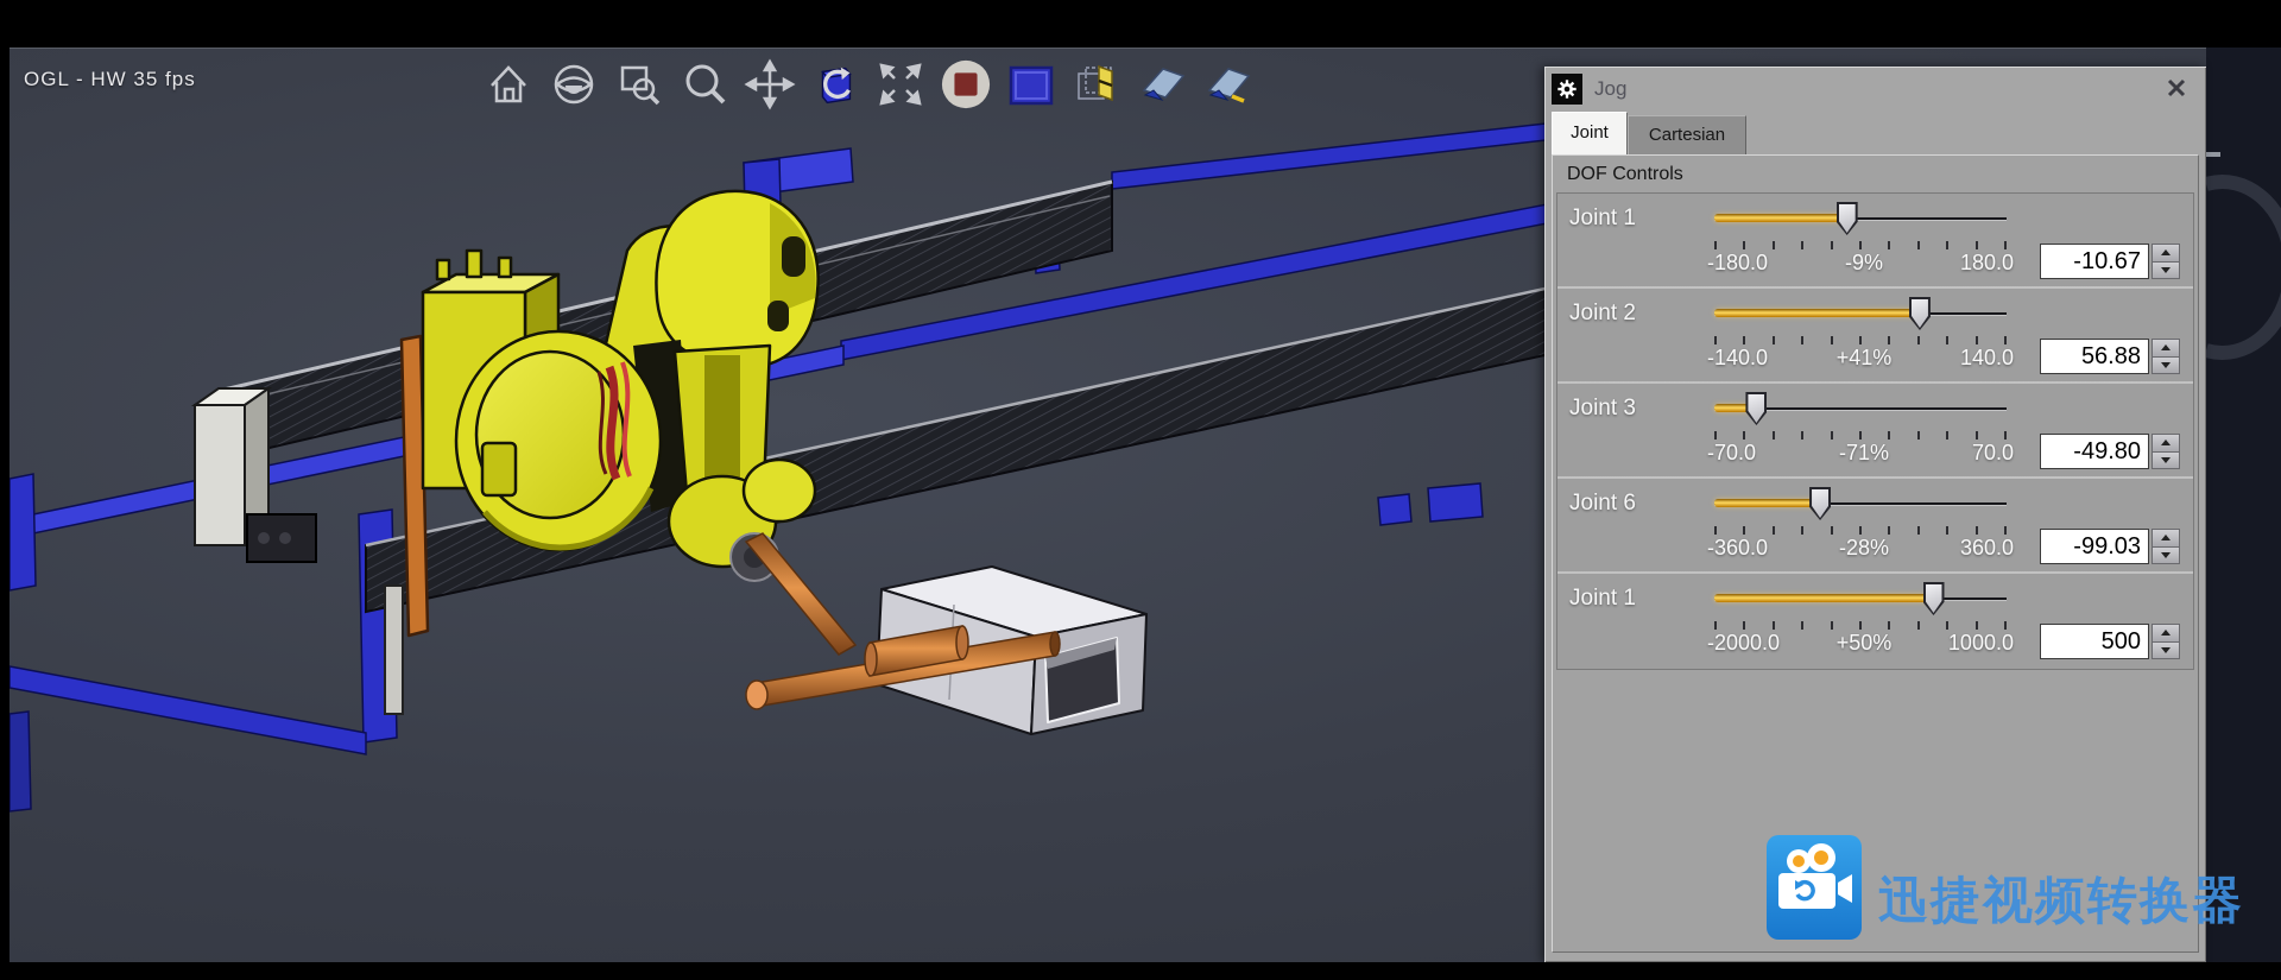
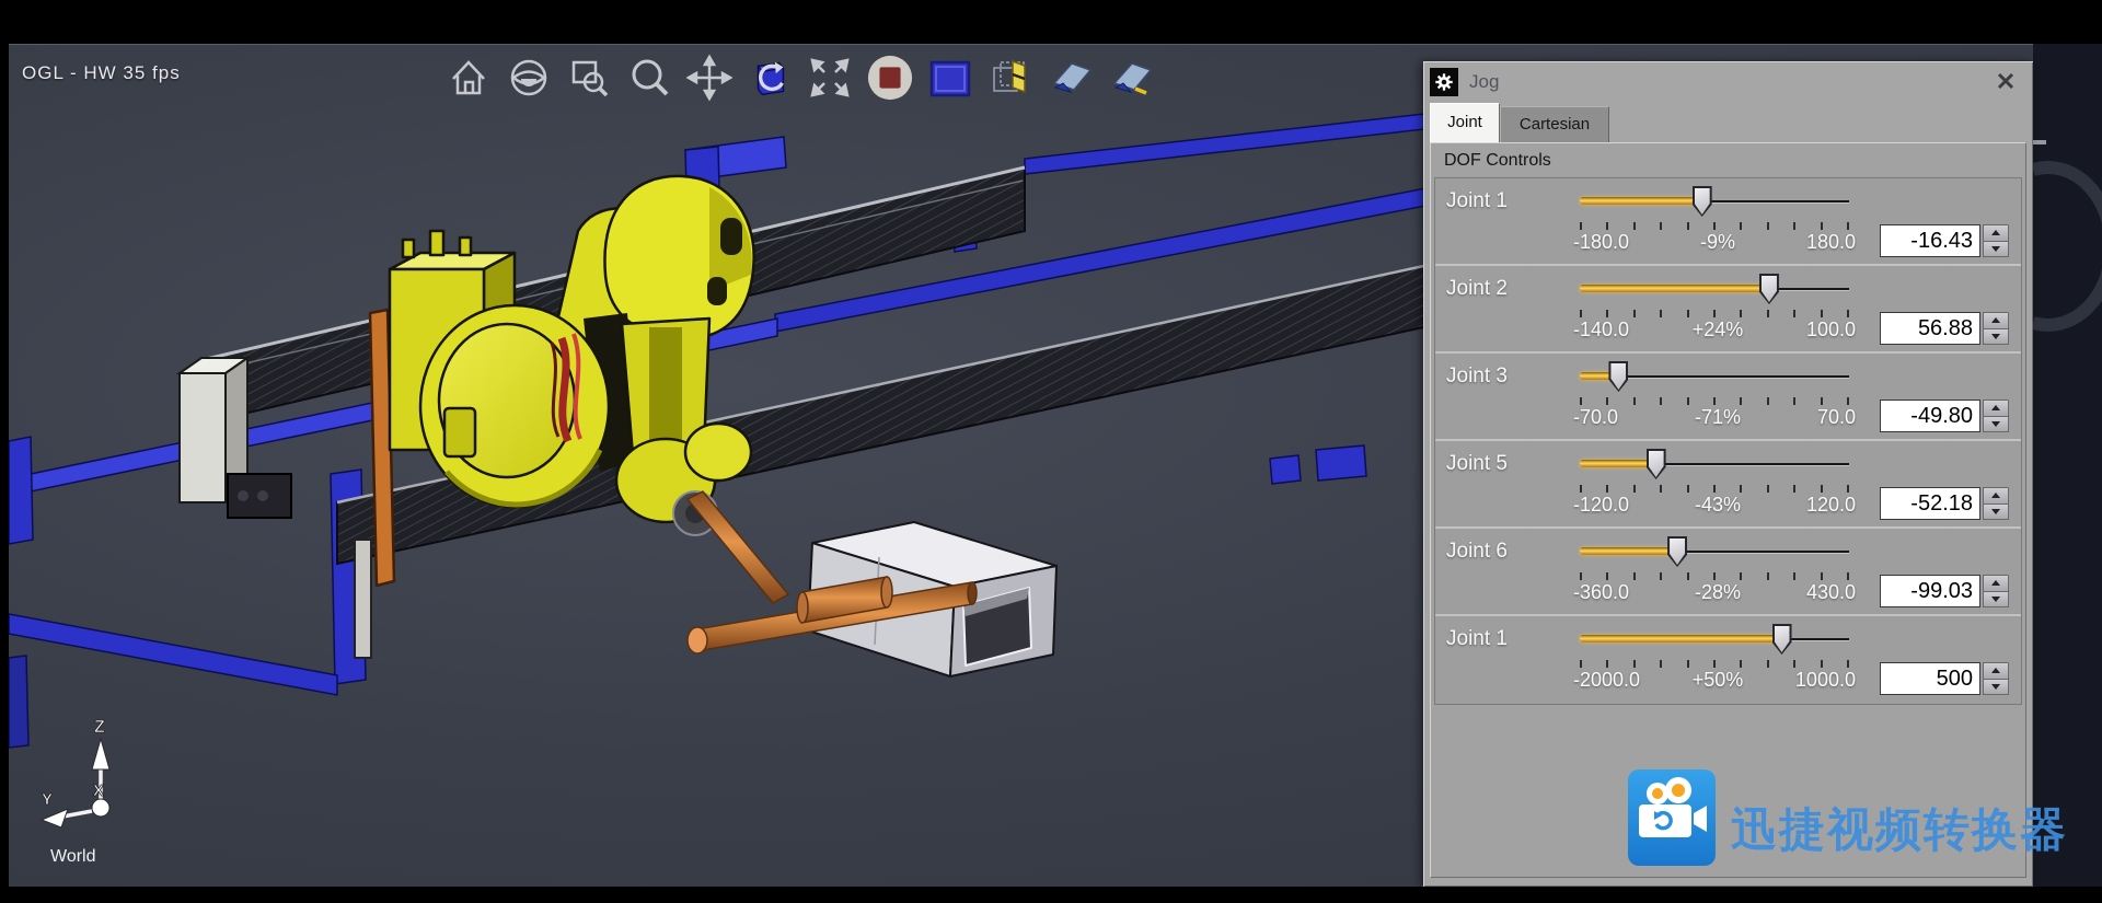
  OGL - HW 35 fps
+ Z
+ X
+ Y
+ World
  Jog
  Joint
  Cartesian
  DOF Controls
  Joint 1
  -180.0
  -9%
  180.0
- -10.67
+ -16.43
  Joint 2
  -140.0
- +41%
+ +24%
- 140.0
+ 100.0
  56.88
  Joint 3
  -70.0
  -71%
  70.0
  -49.80
+ Joint 5
+ -120.0
+ -43%
+ 120.0
+ -52.18
  Joint 6
  -360.0
  -28%
- 360.0
+ 430.0
  -99.03
  Joint 1
  -2000.0
  +50%
  1000.0
  500
  迅捷视频转换器
